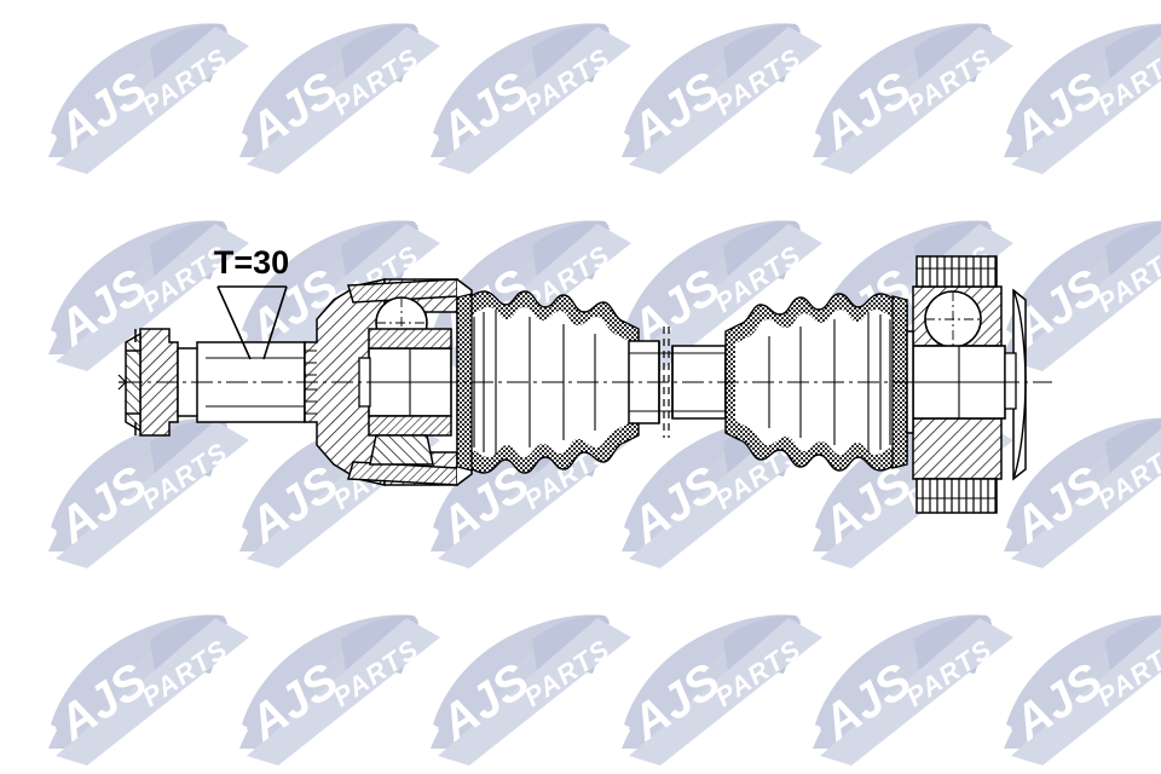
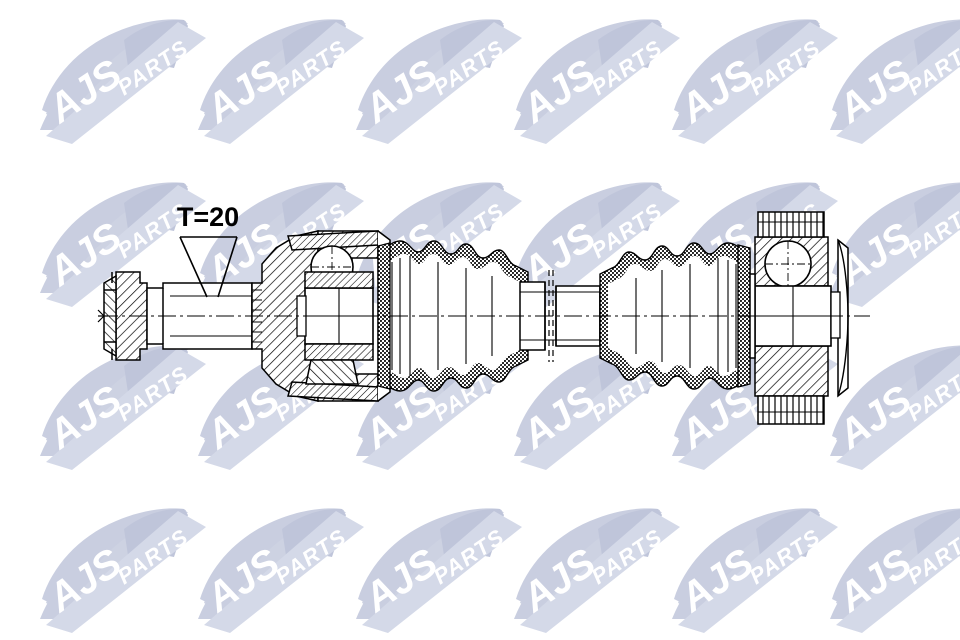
- T=30
+ T=20
